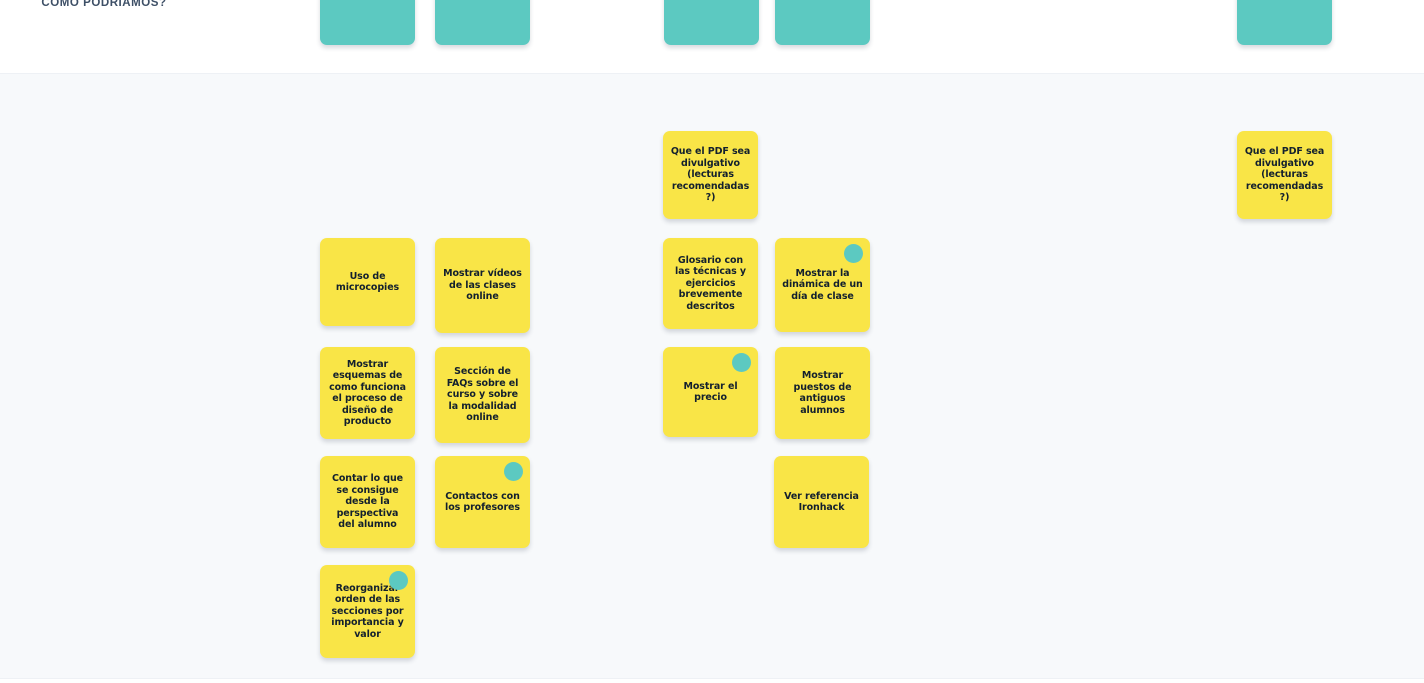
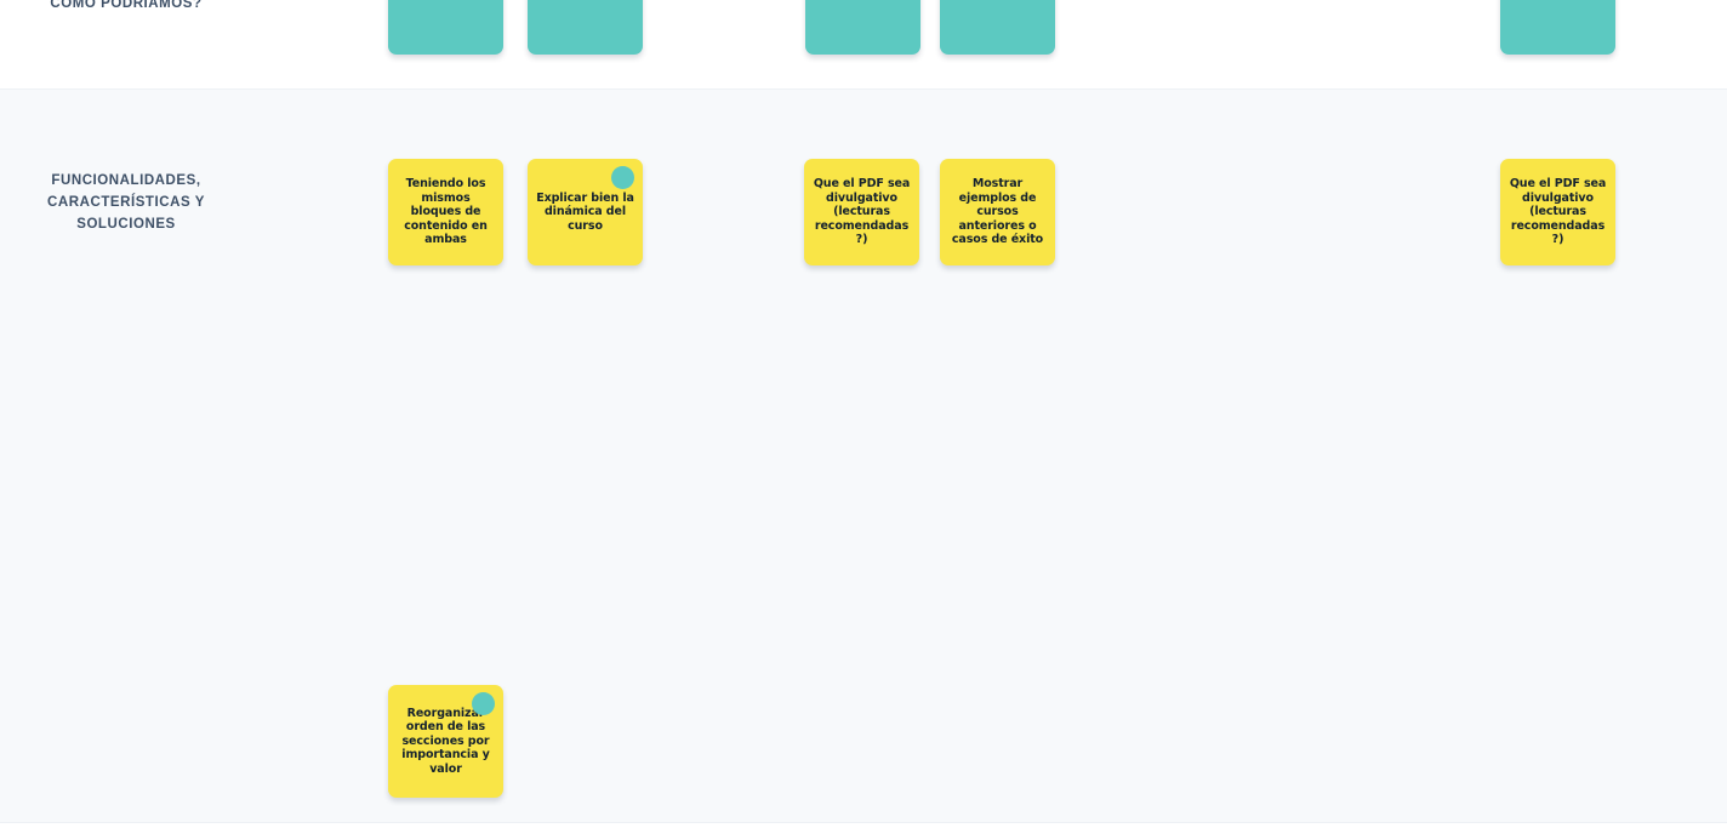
  CÓMO PODRÍAMOS?
+ FUNCIONALIDADES,
+ CARACTERÍSTICAS Y
+ SOLUCIONES
+ Teniendo los mismos bloques de contenido en ambas
+ Explicar bien la dinámica del curso
  Que el PDF sea divulgativo (lecturas recomendadas?)
+ Mostrar ejemplos de cursos anteriores o casos de éxito
  Que el PDF sea divulgativo (lecturas recomendadas?)
- Uso de microcopies
- Mostrar vídeos de las clases online
- Glosario con las técnicas y ejercicios brevemente descritos
- Mostrar la dinámica de un día de clase
- Mostrar esquemas de como funciona el proceso de diseño de producto
- Sección de FAQs sobre el curso y sobre la modalidad online
- Mostrar el precio
- Mostrar puestos de antiguos alumnos
- Contar lo que se consigue desde la perspectiva del alumno
- Contactos con los profesores
- Ver referencia Ironhack
  Reorganiza orden de las secciones por importancia y valor
